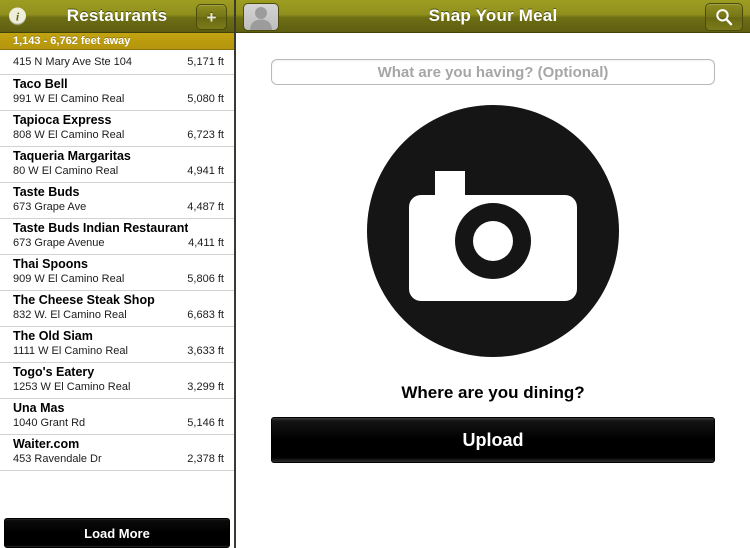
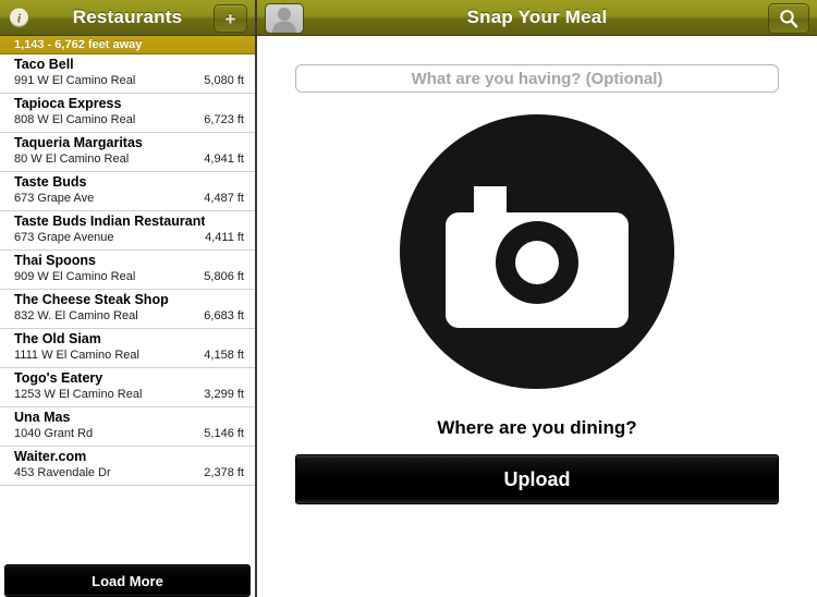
  i
  Restaurants
  +
  1,143 - 6,762 feet away
- 415 N Mary Ave Ste 104
- 5,171 ft
  Taco Bell
  991 W El Camino Real
  5,080 ft
  Tapioca Express
  808 W El Camino Real
  6,723 ft
  Taqueria Margaritas
  80 W El Camino Real
  4,941 ft
  Taste Buds
  673 Grape Ave
  4,487 ft
  Taste Buds Indian Restaurant
  673 Grape Avenue
  4,411 ft
  Thai Spoons
  909 W El Camino Real
  5,806 ft
  The Cheese Steak Shop
  832 W. El Camino Real
  6,683 ft
  The Old Siam
  1111 W El Camino Real
- 3,633 ft
+ 4,158 ft
  Togo's Eatery
  1253 W El Camino Real
  3,299 ft
  Una Mas
  1040 Grant Rd
  5,146 ft
  Waiter.com
  453 Ravendale Dr
  2,378 ft
  Load More
  Snap Your Meal
  What are you having? (Optional)
  Where are you dining?
  Upload
